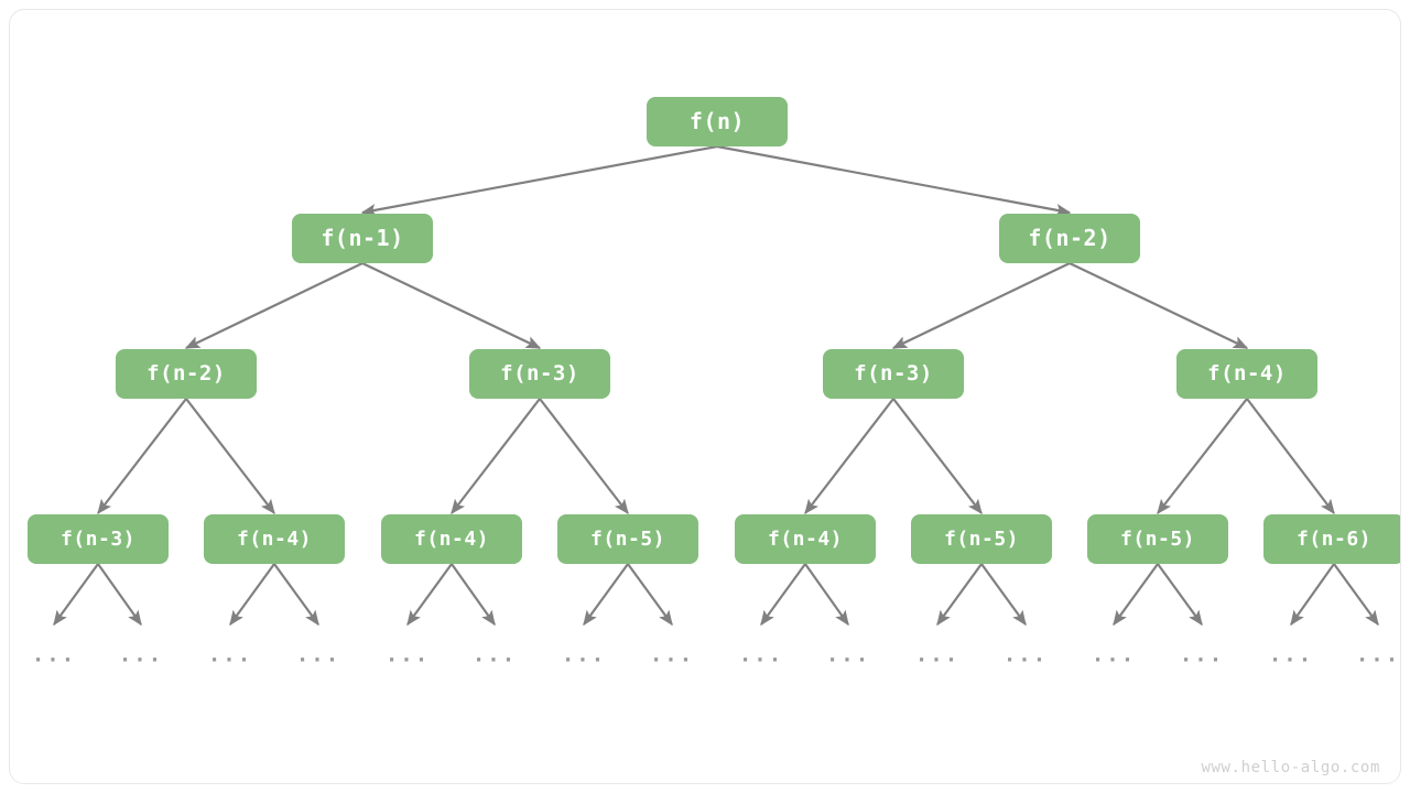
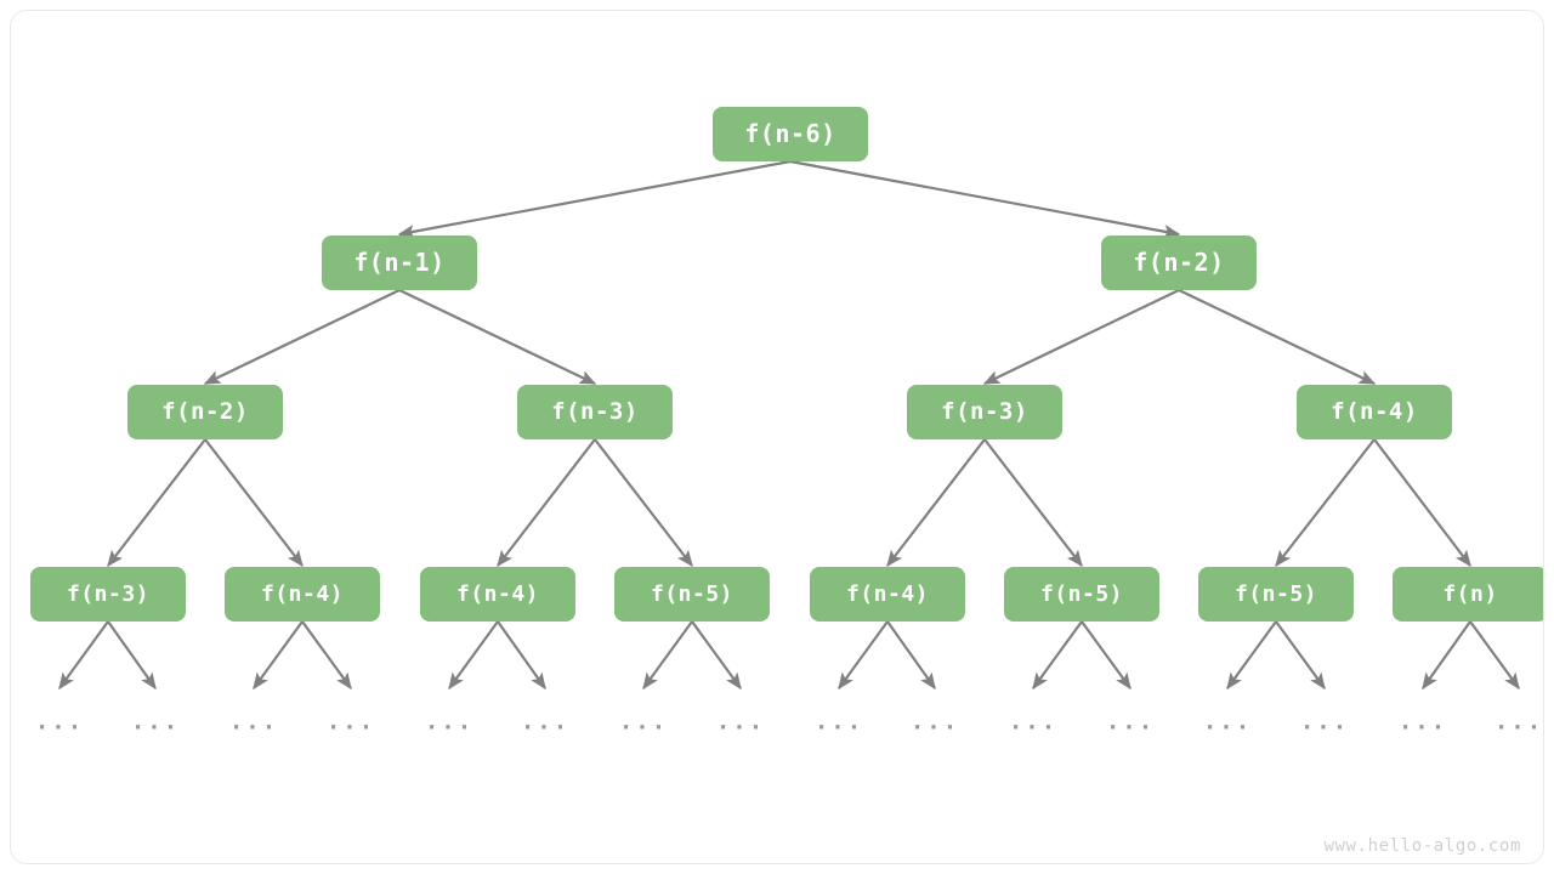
- f(n)
+ f(n-6)
  f(n-1)
  f(n-2)
  f(n-2)
  f(n-3)
  f(n-3)
  f(n-4)
  f(n-3)
  f(n-4)
  f(n-4)
  f(n-5)
  f(n-4)
  f(n-5)
  f(n-5)
- f(n-6)
+ f(n)
  ...
  ...
  ...
  ...
  ...
  ...
  ...
  ...
  ...
  ...
  ...
  ...
  ...
  ...
  ...
  ...
  www.hello-algo.com
